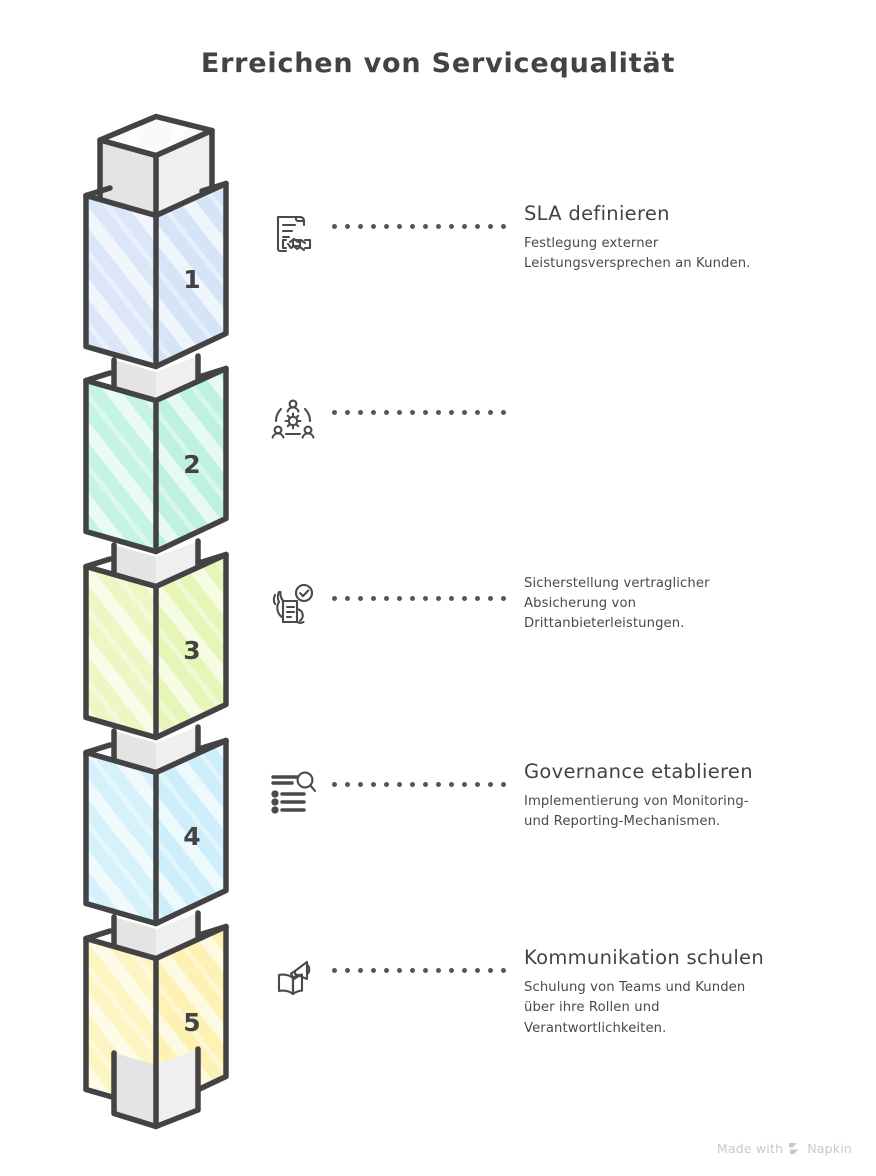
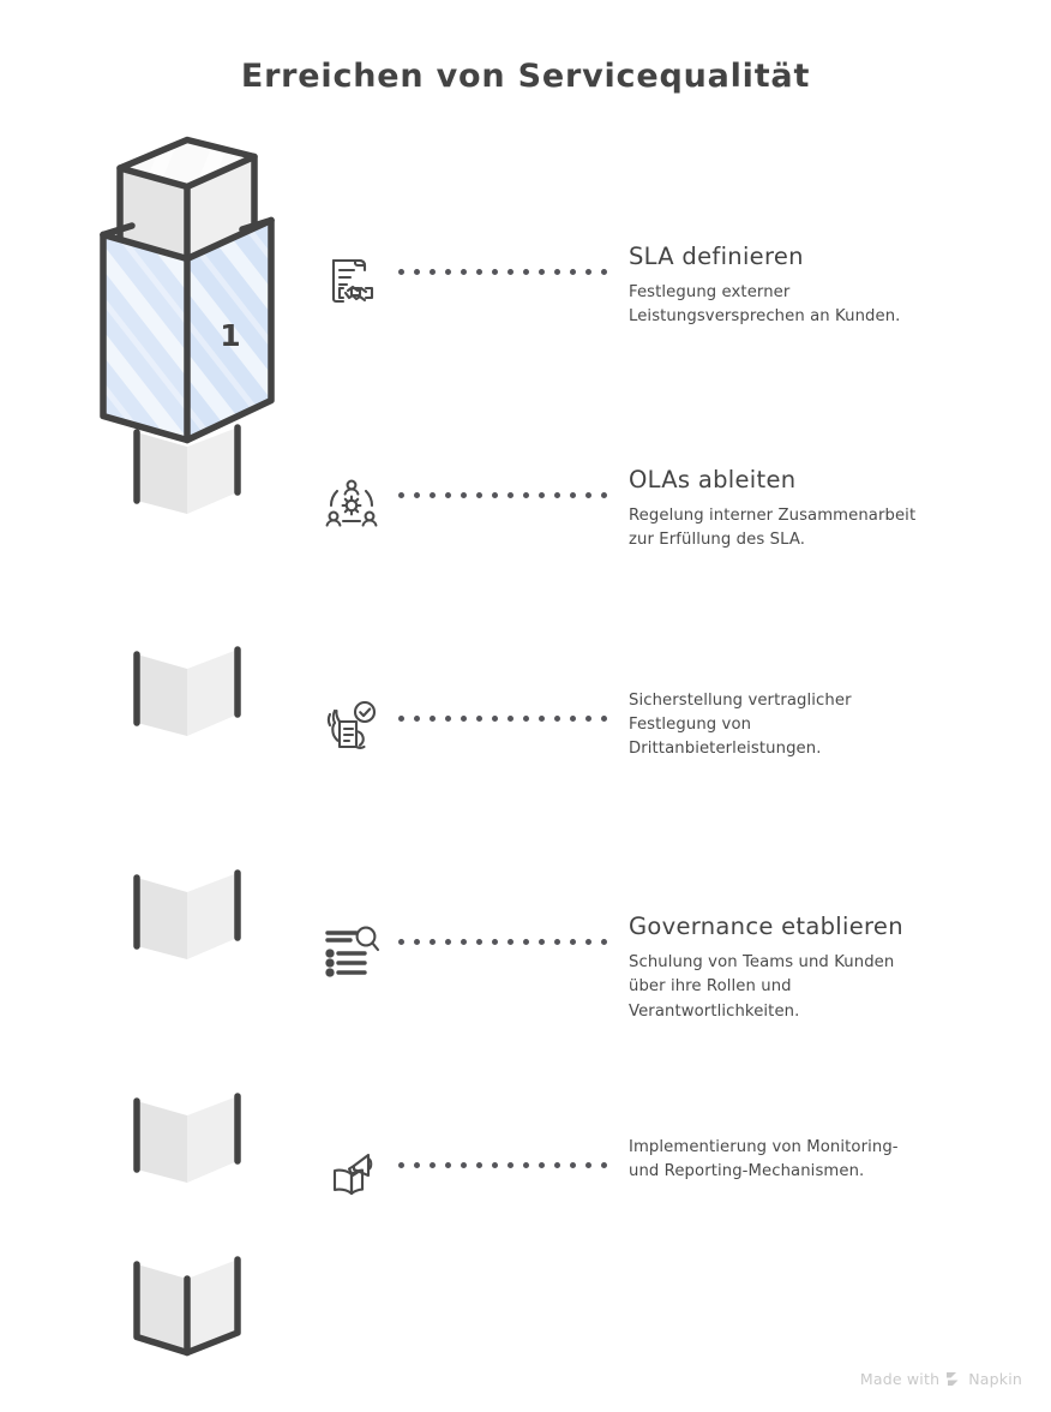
  Erreichen von Servicequalität
  1
- 2
- 3
- 4
- 5
  SLA definieren
  Festlegung externer Leistungsversprechen an Kunden.
+ OLAs ableiten
+ Regelung interner Zusammenarbeit zur Erfüllung des SLA.
- Sicherstellung vertraglicher Absicherung von Drittanbieterleistungen.
+ Sicherstellung vertraglicher Festlegung von Drittanbieterleistungen.
  Governance etablieren
- Implementierung von Monitoring- und Reporting-Mechanismen.
+ Schulung von Teams und Kunden über ihre Rollen und Verantwortlichkeiten.
- Kommunikation schulen
- Schulung von Teams und Kunden über ihre Rollen und Verantwortlichkeiten.
+ Implementierung von Monitoring- und Reporting-Mechanismen.
  Made with
  Napkin
